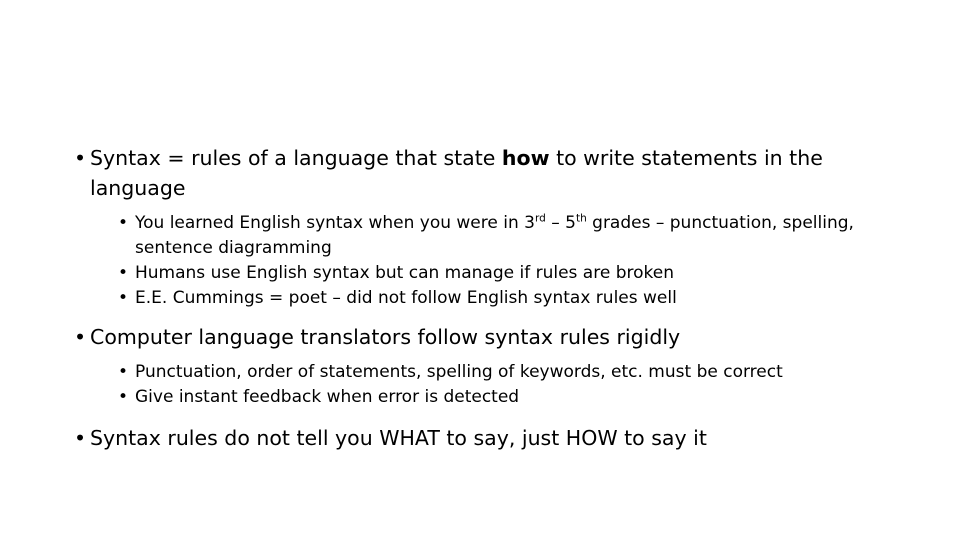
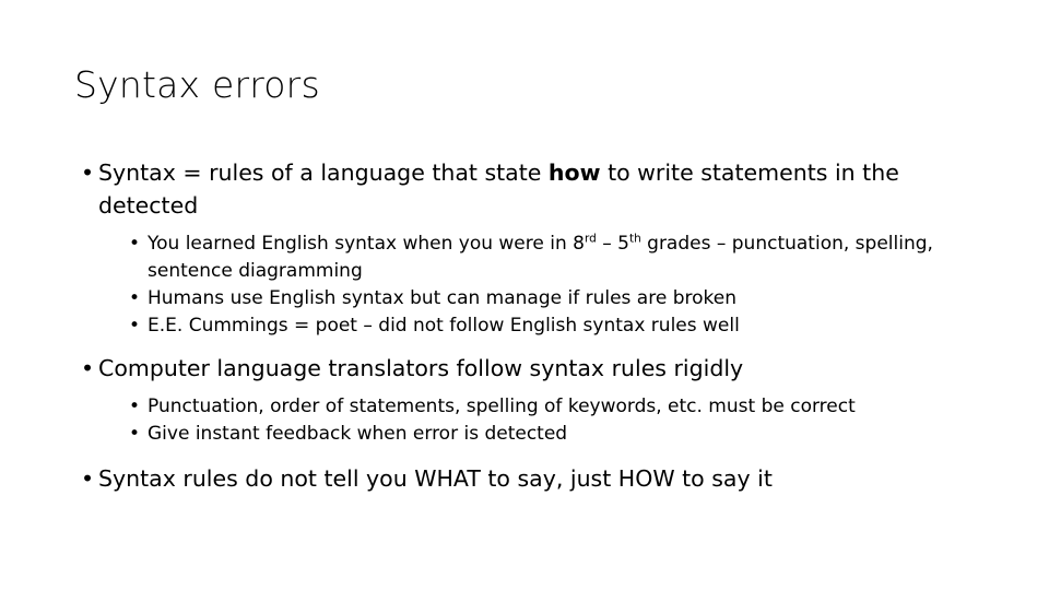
+ Syntax errors
  •
- Syntax = rules of a language that state how to write statements in the language
+ Syntax = rules of a language that state how to write statements in the detected
  •
- You learned English syntax when you were in 3rd – 5th grades – punctuation, spelling, sentence diagramming
+ You learned English syntax when you were in 8rd – 5th grades – punctuation, spelling, sentence diagramming
  •
  Humans use English syntax but can manage if rules are broken
  •
  E.E. Cummings = poet – did not follow English syntax rules well
  •
  Computer language translators follow syntax rules rigidly
  •
  Punctuation, order of statements, spelling of keywords, etc. must be correct
  •
  Give instant feedback when error is detected
  •
  Syntax rules do not tell you WHAT to say, just HOW to say it
